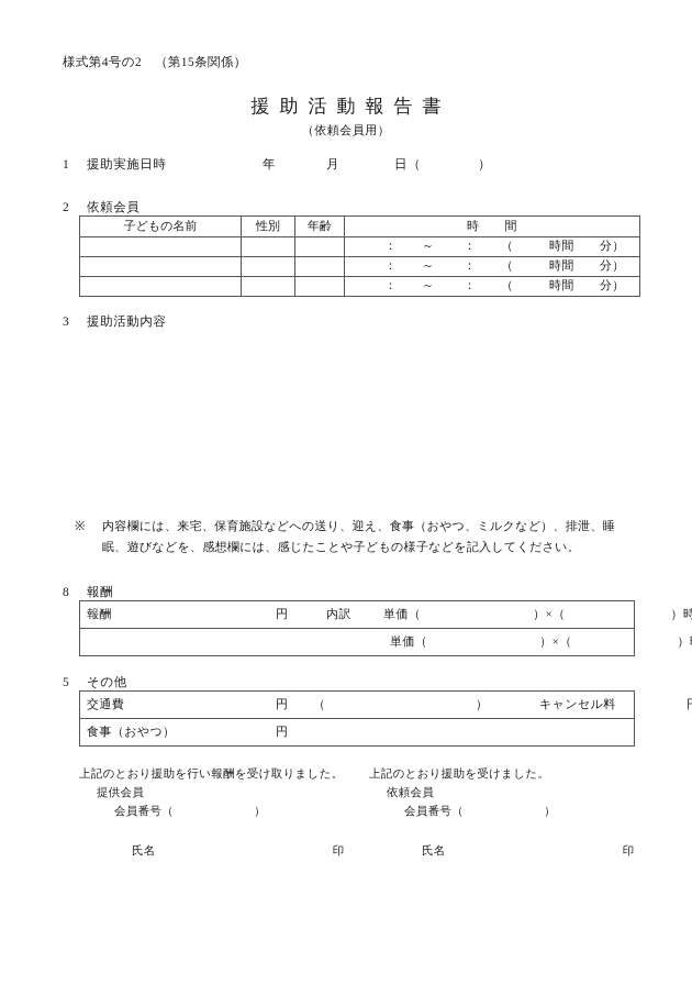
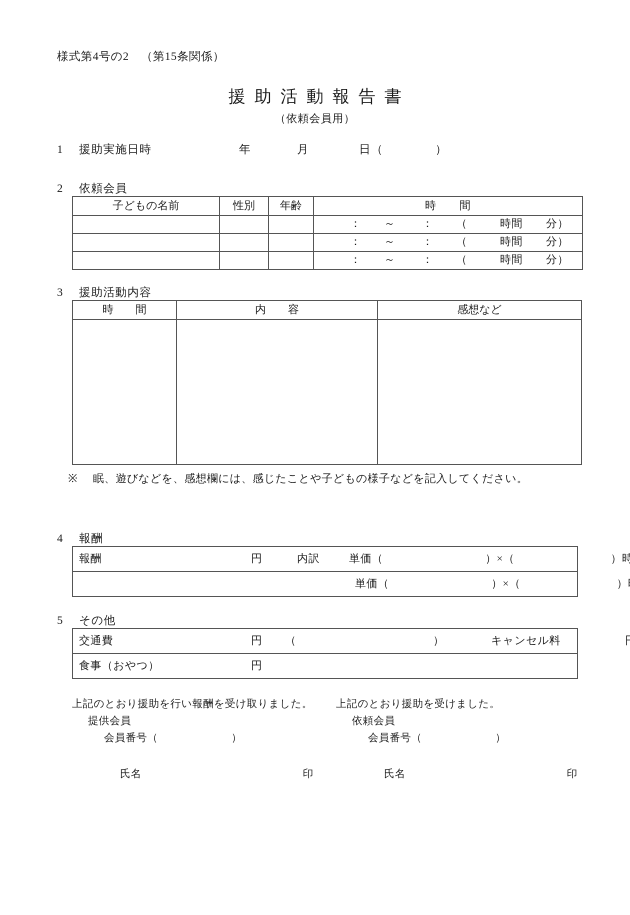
  様式第4号の2 （第15条関係）
  援助活動報告書
  （依頼会員用）
  1 援助実施日時 年 月 日（ ）
  2 依頼会員
  子どもの名前	性別	年齢	時 間
  			： ～ ： （ 時間 分）
  			： ～ ： （ 時間 分）
  			： ～ ： （ 時間 分）
  3 援助活動内容
+ 時 間	内 容	感想など
  ※
- 内容欄には、来宅、保育施設などへの送り、迎え、食事（おやつ、ミルクなど）、排泄、睡
  眠、遊びなどを、感想欄には、感じたことや子どもの様子などを記入してください。
- 8 報酬
+ 4 報酬
  報酬 円 内訳 単価（ ）×（ ）時
  単価（ ）×（ ）
  5 その他
  交通費 円 （ ） キャンセル料
  食事（おやつ） 円
  上記のとおり援助を行い報酬を受け取りました。
  提供会員
  会員番号（ ）
  氏名 印
  上記のとおり援助を受けました。
  依頼会員
  会員番号（ ）
  氏名 印
